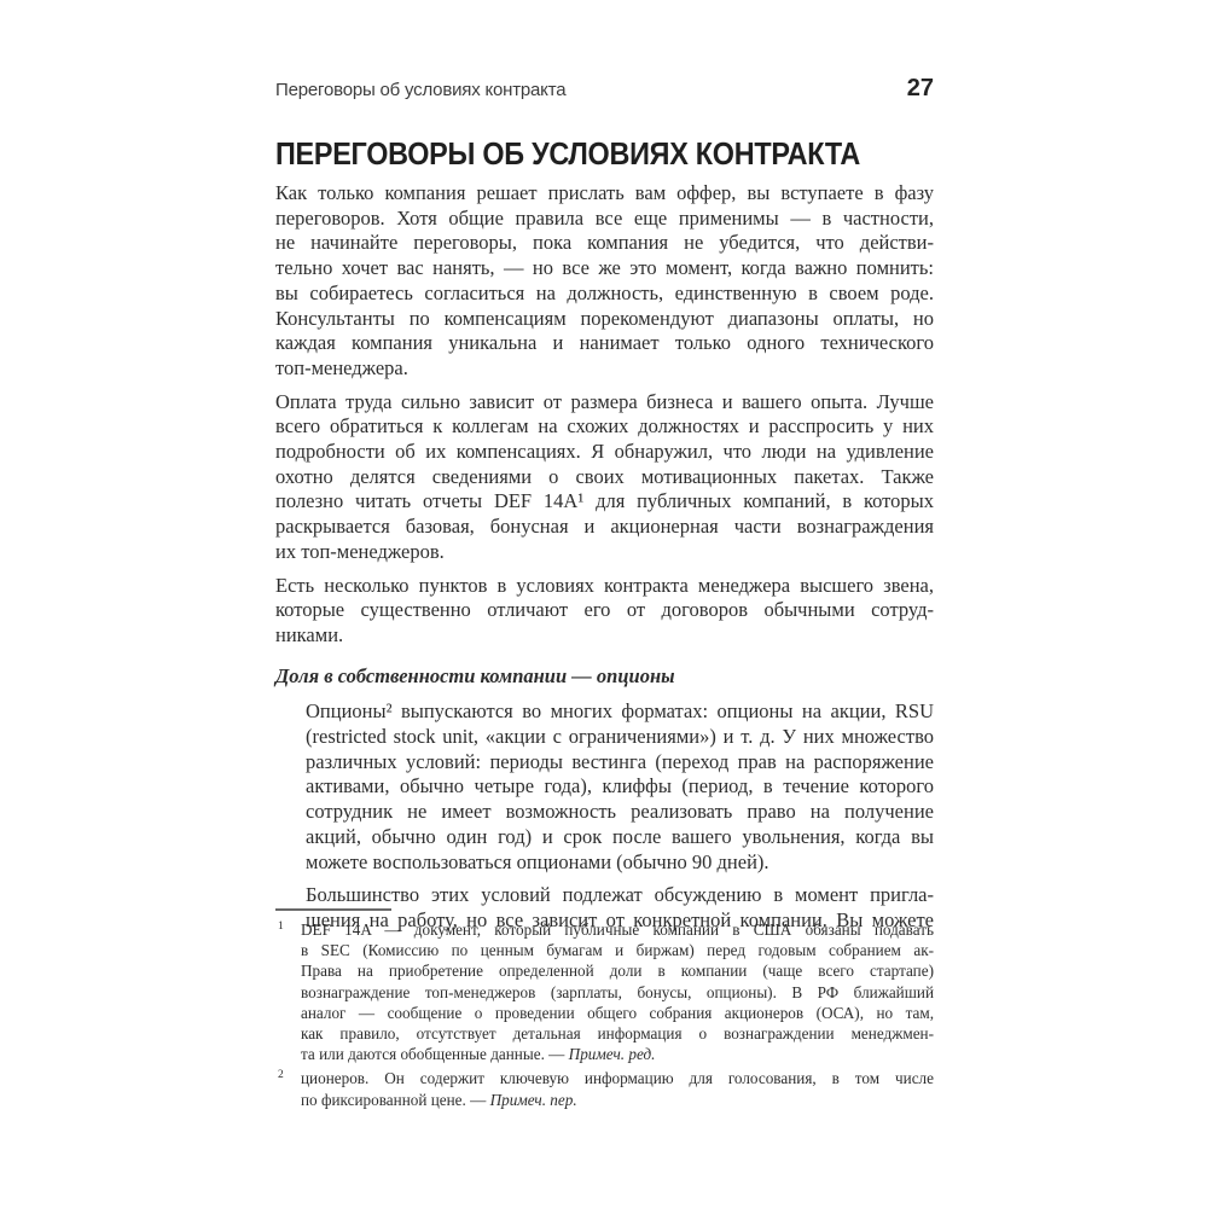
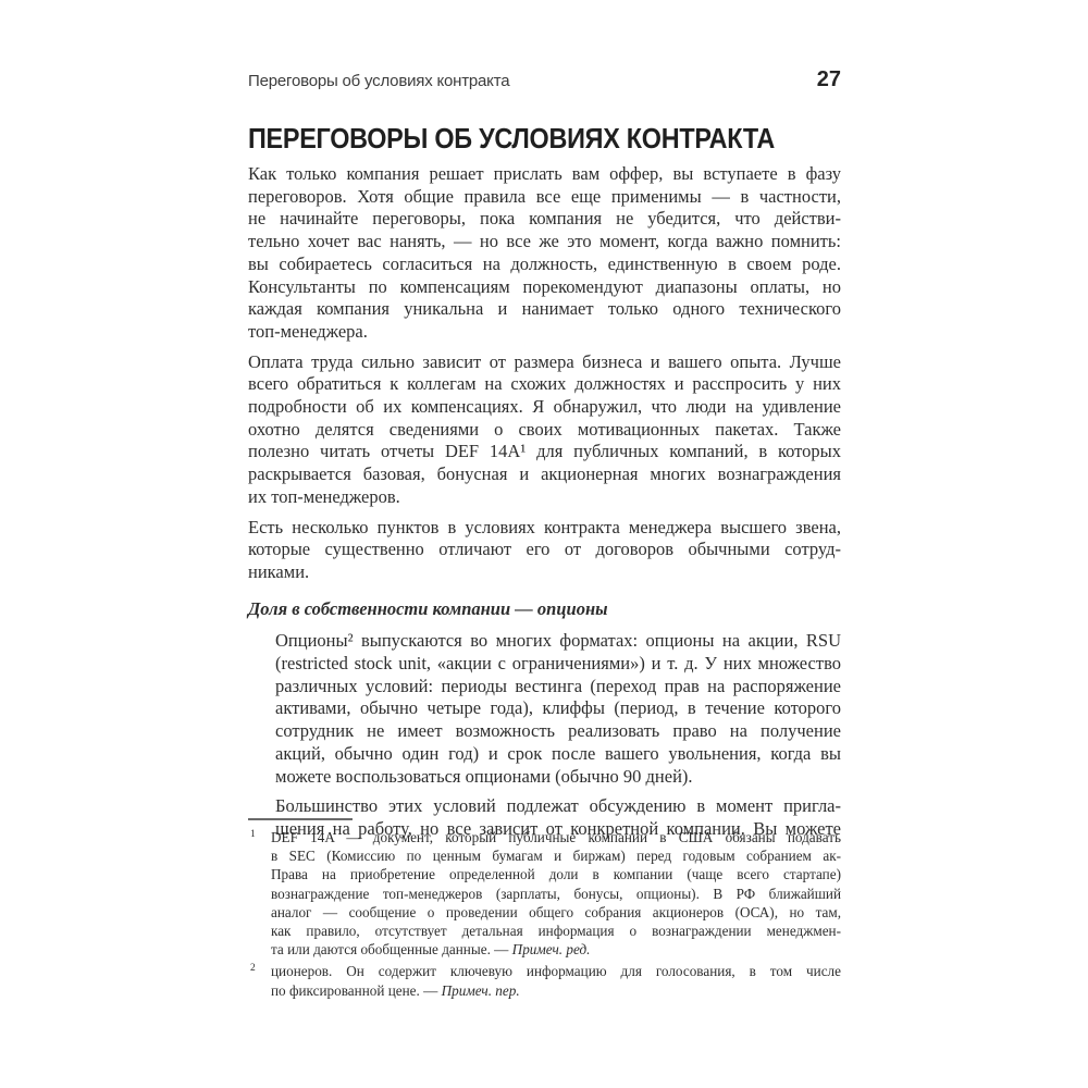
  Переговоры об условиях контракта
  27
  ПЕРЕГОВОРЫ ОБ УСЛОВИЯХ КОНТРАКТА
  Как только компания решает прислать вам оффер, вы вступаете в фазу
  переговоров. Хотя общие правила все еще применимы — в частности,
  не начинайте переговоры, пока компания не убедится, что действи-
  тельно хочет вас нанять, — но все же это момент, когда важно помнить:
  вы собираетесь согласиться на должность, единственную в своем роде.
  Консультанты по компенсациям порекомендуют диапазоны оплаты, но
  каждая компания уникальна и нанимает только одного технического
  топ-менеджера.
  Оплата труда сильно зависит от размера бизнеса и вашего опыта. Лучше
  всего обратиться к коллегам на схожих должностях и расспросить у них
  подробности об их компенсациях. Я обнаружил, что люди на удивление
  охотно делятся сведениями о своих мотивационных пакетах. Также
  полезно читать отчеты DEF 14A¹ для публичных компаний, в которых
- раскрывается базовая, бонусная и акционерная части вознаграждения
+ раскрывается базовая, бонусная и акционерная многих вознаграждения
  их топ-менеджеров.
  Есть несколько пунктов в условиях контракта менеджера высшего звена,
  которые существенно отличают его от договоров обычными сотруд-
  никами.
  Доля в собственности компании — опционы
  Опционы² выпускаются во многих форматах: опционы на акции, RSU
  (restricted stock unit, «акции с ограничениями») и т. д. У них множество
  различных условий: периоды вестинга (переход прав на распоряжение
  активами, обычно четыре года), клиффы (период, в течение которого
  сотрудник не имеет возможность реализовать право на получение
  акций, обычно один год) и срок после вашего увольнения, когда вы
  можете воспользоваться опционами (обычно 90 дней).
  Большинство этих условий подлежат обсуждению в момент пригла-
  шения на работу, но все зависит от конкретной компании. Вы можете
  1
  DEF 14A — документ, который публичные компании в США обязаны подавать
  в SEC (Комиссию по ценным бумагам и биржам) перед годовым собранием ак-
  Права на приобретение определенной доли в компании (чаще всего стартапе)
  вознаграждение топ-менеджеров (зарплаты, бонусы, опционы). В РФ ближайший
  аналог — сообщение о проведении общего собрания акционеров (ОСА), но там,
  как правило, отсутствует детальная информация о вознаграждении менеджмен-
  та или даются обобщенные данные. — Примеч. ред.
  2
  ционеров. Он содержит ключевую информацию для голосования, в том числе
  по фиксированной цене. — Примеч. пер.
